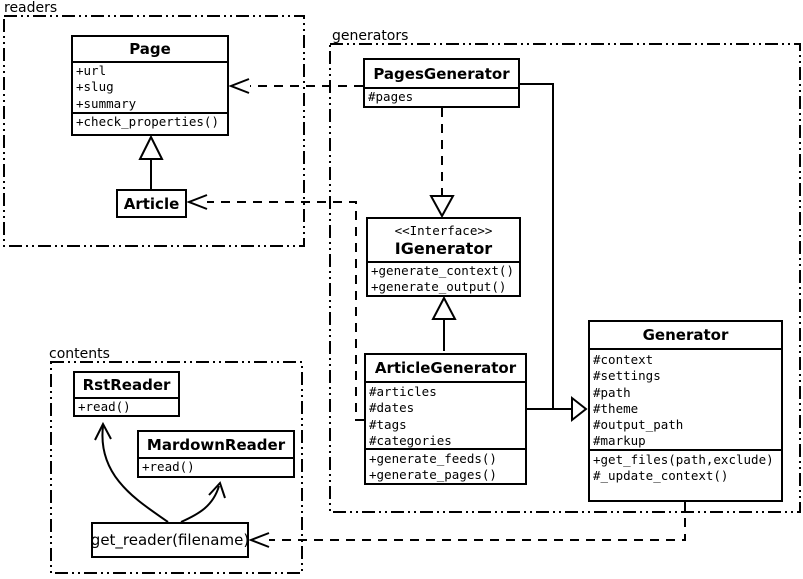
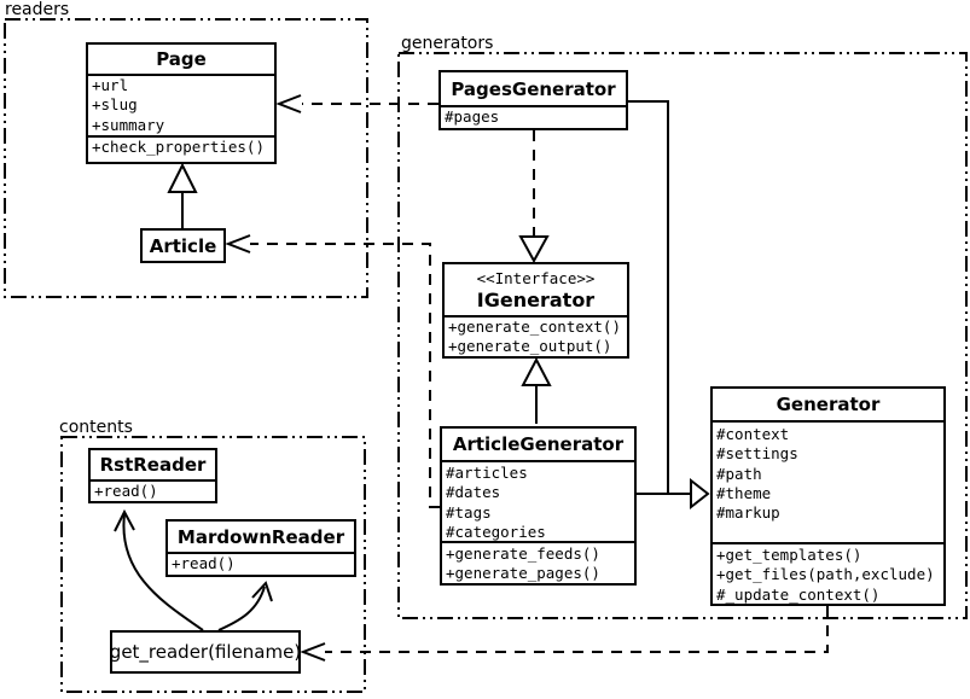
  readers
  generators
  contents
  Page
  +url
  +slug
  +summary
  +check_properties()
  Article
  PagesGenerator
  #pages
  <<Interface>>
  IGenerator
  +generate_context()
  +generate_output()
  ArticleGenerator
  #articles
  #dates
  #tags
  #categories
  +generate_feeds()
  +generate_pages()
  Generator
  #context
  #settings
  #path
  #theme
- #output_path
  #markup
+ +get_templates()
  +get_files(path,exclude)
  #_update_context()
  RstReader
  +read()
  MardownReader
  +read()
  get_reader(filename)
